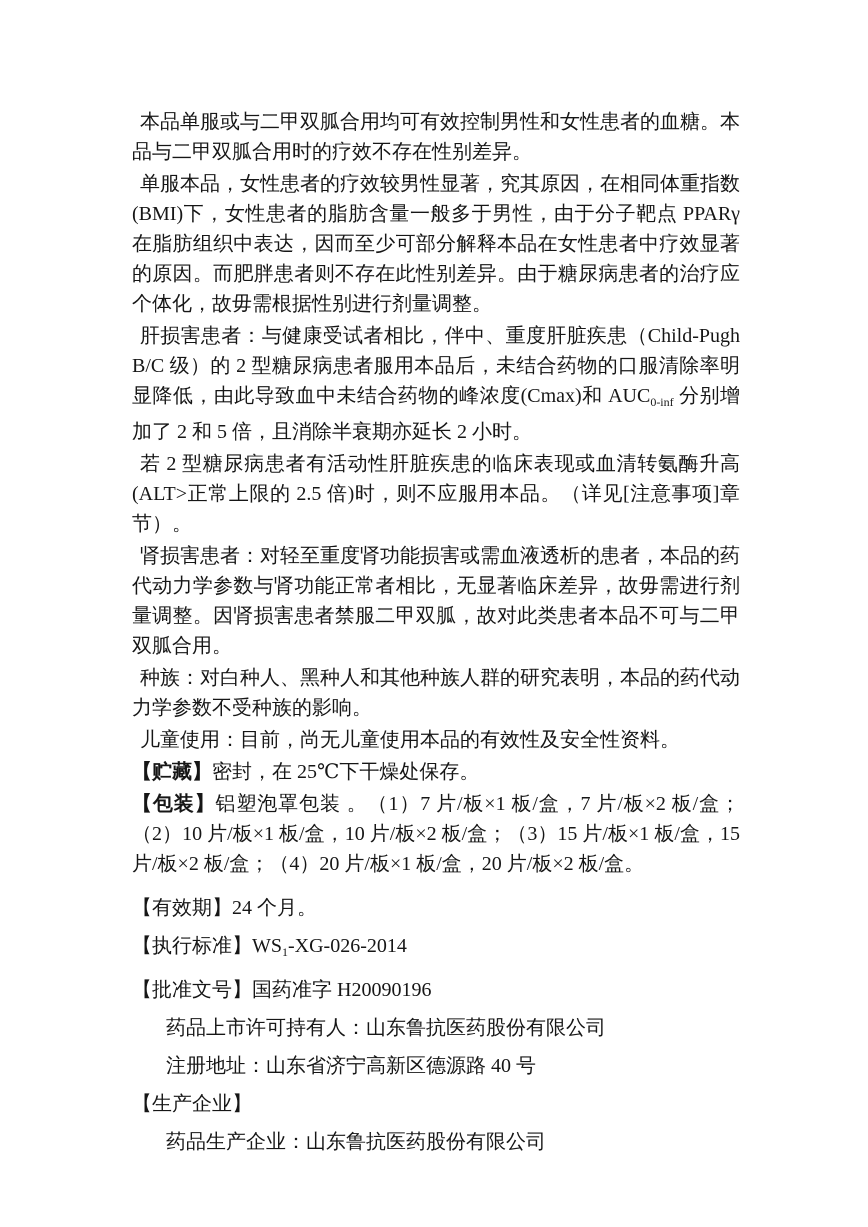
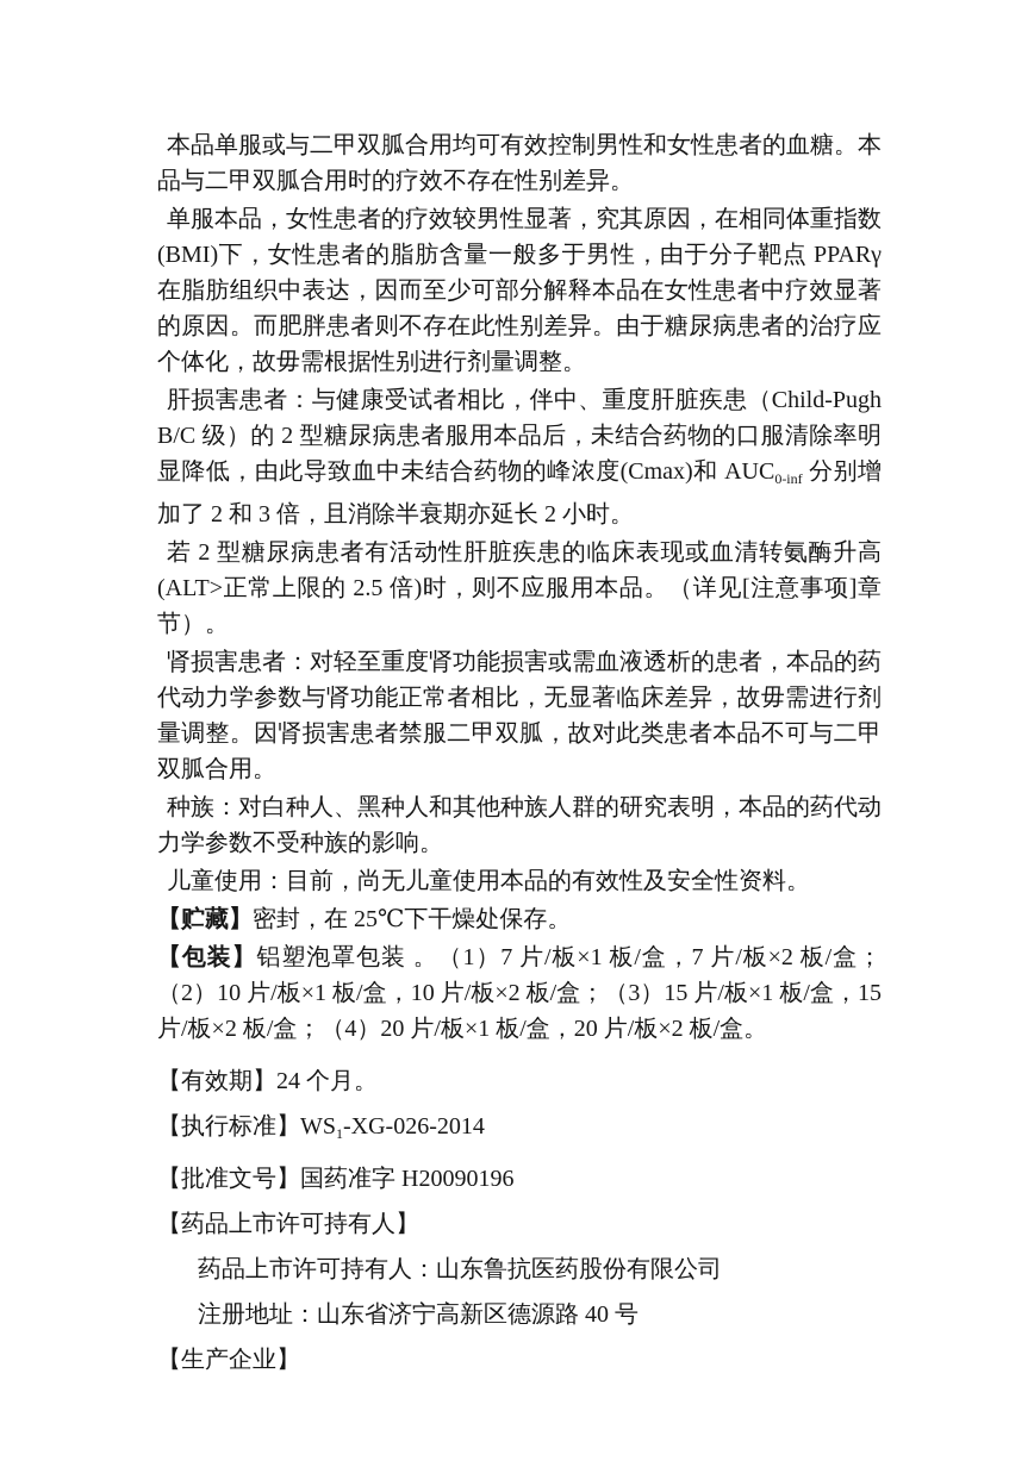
  本品单服或与二甲双胍合用均可有效控制男性和女性患者的血糖。本品与二甲双胍合用时的疗效不存在性别差异。
  单服本品，女性患者的疗效较男性显著，究其原因，在相同体重指数(BMI)下，女性患者的脂肪含量一般多于男性，由于分子靶点 PPARγ 在脂肪组织中表达，因而至少可部分解释本品在女性患者中疗效显著的原因。而肥胖患者则不存在此性别差异。由于糖尿病患者的治疗应个体化，故毋需根据性别进行剂量调整。
- 肝损害患者：与健康受试者相比，伴中、重度肝脏疾患（Child-Pugh B/C 级）的 2 型糖尿病患者服用本品后，未结合药物的口服清除率明显降低，由此导致血中未结合药物的峰浓度(Cmax)和 AUC0-inf 分别增加了 2 和 5 倍，且消除半衰期亦延长 2 小时。
+ 肝损害患者：与健康受试者相比，伴中、重度肝脏疾患（Child-Pugh B/C 级）的 2 型糖尿病患者服用本品后，未结合药物的口服清除率明显降低，由此导致血中未结合药物的峰浓度(Cmax)和 AUC0-inf 分别增加了 2 和 3 倍，且消除半衰期亦延长 2 小时。
  若 2 型糖尿病患者有活动性肝脏疾患的临床表现或血清转氨酶升高(ALT>正常上限的 2.5 倍)时，则不应服用本品。（详见[注意事项]章节）。
  肾损害患者：对轻至重度肾功能损害或需血液透析的患者，本品的药代动力学参数与肾功能正常者相比，无显著临床差异，故毋需进行剂量调整。因肾损害患者禁服二甲双胍，故对此类患者本品不可与二甲双胍合用。
  种族：对白种人、黑种人和其他种族人群的研究表明，本品的药代动力学参数不受种族的影响。
  儿童使用：目前，尚无儿童使用本品的有效性及安全性资料。
  【贮藏】密封，在 25℃下干燥处保存。
  【包装】铝塑泡罩包装 。（1）7 片/板×1 板/盒，7 片/板×2 板/盒；（2）10 片/板×1 板/盒，10 片/板×2 板/盒；（3）15 片/板×1 板/盒，15 片/板×2 板/盒；（4）20 片/板×1 板/盒，20 片/板×2 板/盒。
  【有效期】24 个月。
  【执行标准】WS1-XG-026-2014
  【批准文号】国药准字 H20090196
+ 【药品上市许可持有人】
  药品上市许可持有人：山东鲁抗医药股份有限公司
  注册地址：山东省济宁高新区德源路 40 号
  【生产企业】
- 药品生产企业：山东鲁抗医药股份有限公司
